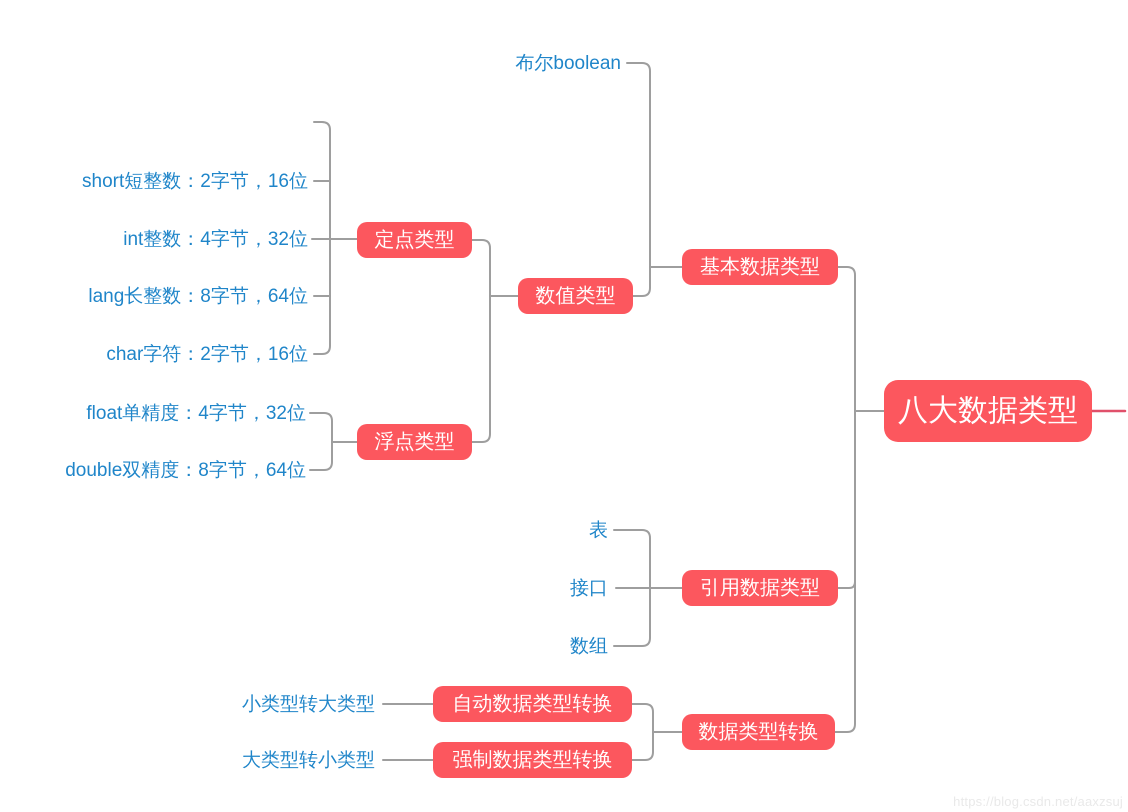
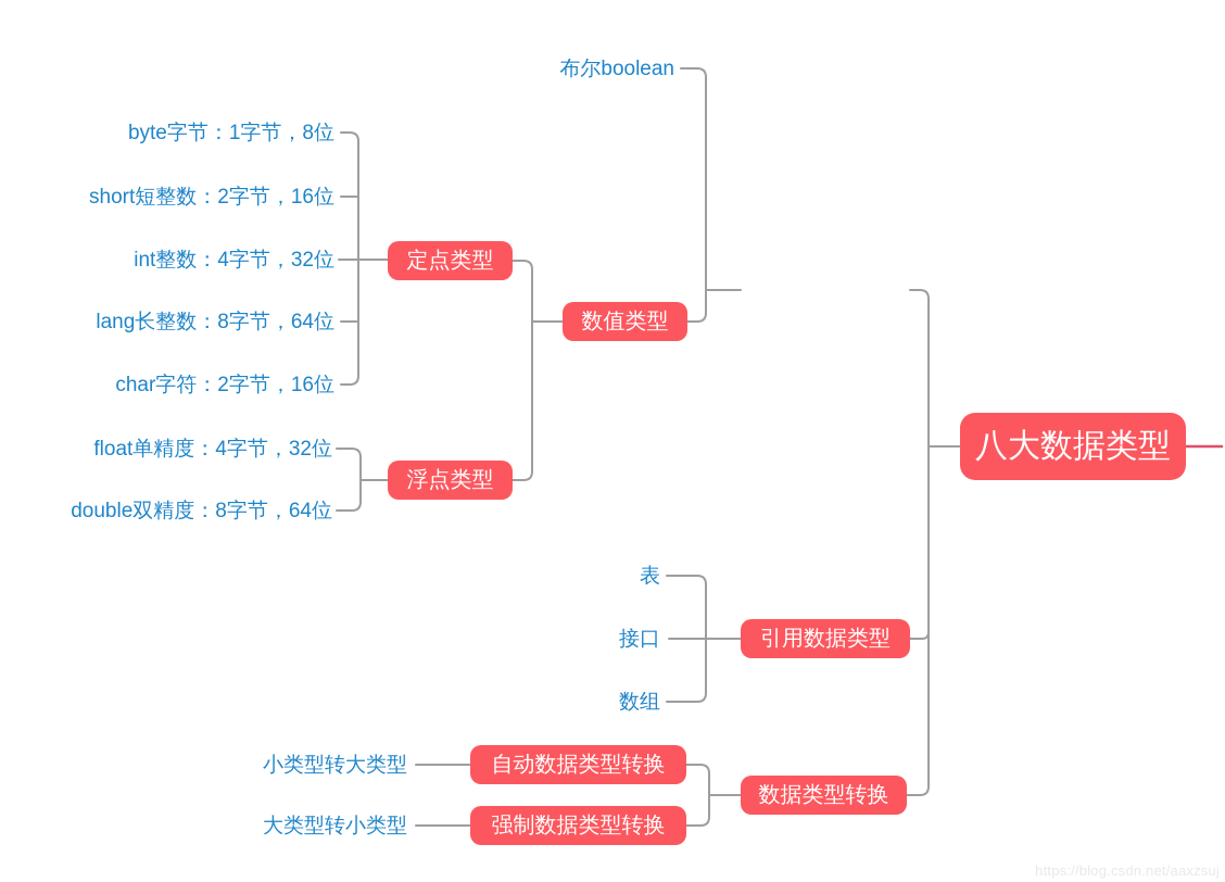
  布尔boolean
+ byte字节：1字节，8位
  short短整数：2字节，16位
  int整数：4字节，32位
  lang长整数：8字节，64位
  char字符：2字节，16位
  float单精度：4字节，32位
  double双精度：8字节，64位
  表
  接口
  数组
  小类型转大类型
  大类型转小类型
  定点类型
  浮点类型
  数值类型
- 基本数据类型
  引用数据类型
  数据类型转换
  自动数据类型转换
  强制数据类型转换
  八大数据类型
